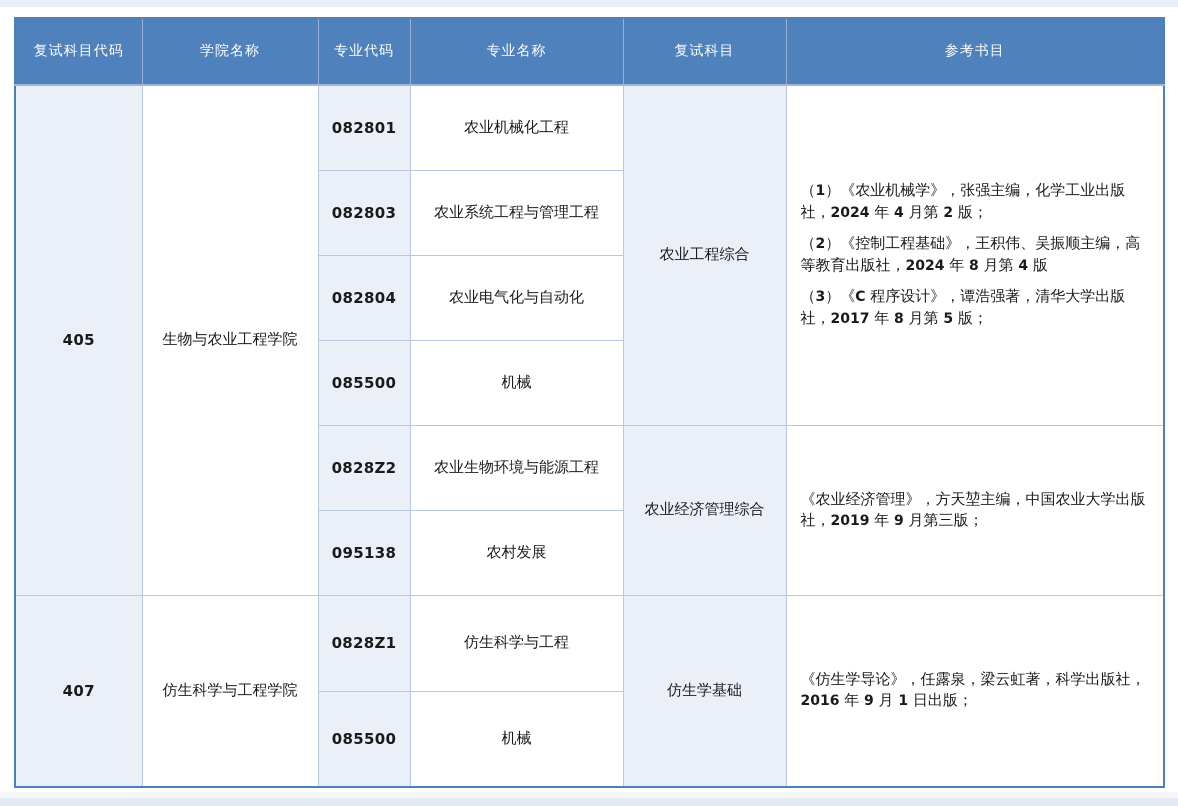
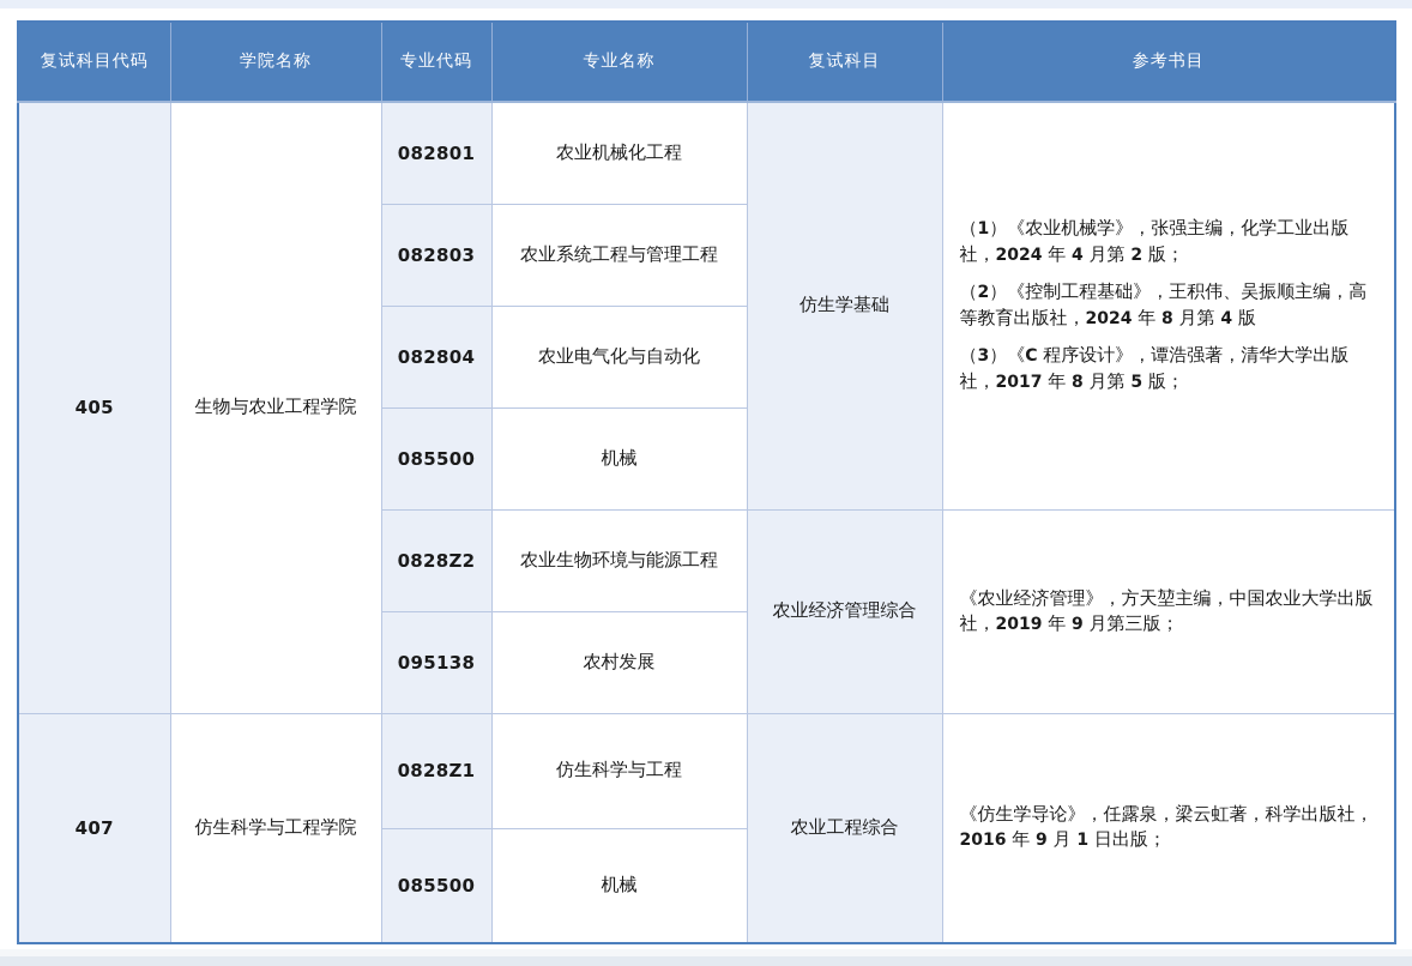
  复试科目代码	学院名称	专业代码	专业名称	复试科目	参考书目
- 405	生物与农业工程学院	082801	农业机械化工程	农业工程综合	（1）《农业机械学》，张强主编，化学工业出版社，2024 年 4 月第 2 版； （2）《控制工程基础》，王积伟、吴振顺主编，高等教育出版社，2024 年 8 月第 4 版 （3）《C 程序设计》，谭浩强著，清华大学出版社，2017 年 8 月第 5 版；
+ 405	生物与农业工程学院	082801	农业机械化工程	仿生学基础	（1）《农业机械学》，张强主编，化学工业出版社，2024 年 4 月第 2 版； （2）《控制工程基础》，王积伟、吴振顺主编，高等教育出版社，2024 年 8 月第 4 版 （3）《C 程序设计》，谭浩强著，清华大学出版社，2017 年 8 月第 5 版；
  082803	农业系统工程与管理工程
  082804	农业电气化与自动化
  085500	机械
  0828Z2	农业生物环境与能源工程	农业经济管理综合	《农业经济管理》，方天堃主编，中国农业大学出版社，2019 年 9 月第三版；
  095138	农村发展
- 407	仿生科学与工程学院	0828Z1	仿生科学与工程	仿生学基础	《仿生学导论》，任露泉，梁云虹著，科学出版社，2016 年 9 月 1 日出版；
+ 407	仿生科学与工程学院	0828Z1	仿生科学与工程	农业工程综合	《仿生学导论》，任露泉，梁云虹著，科学出版社，2016 年 9 月 1 日出版；
  085500	机械
